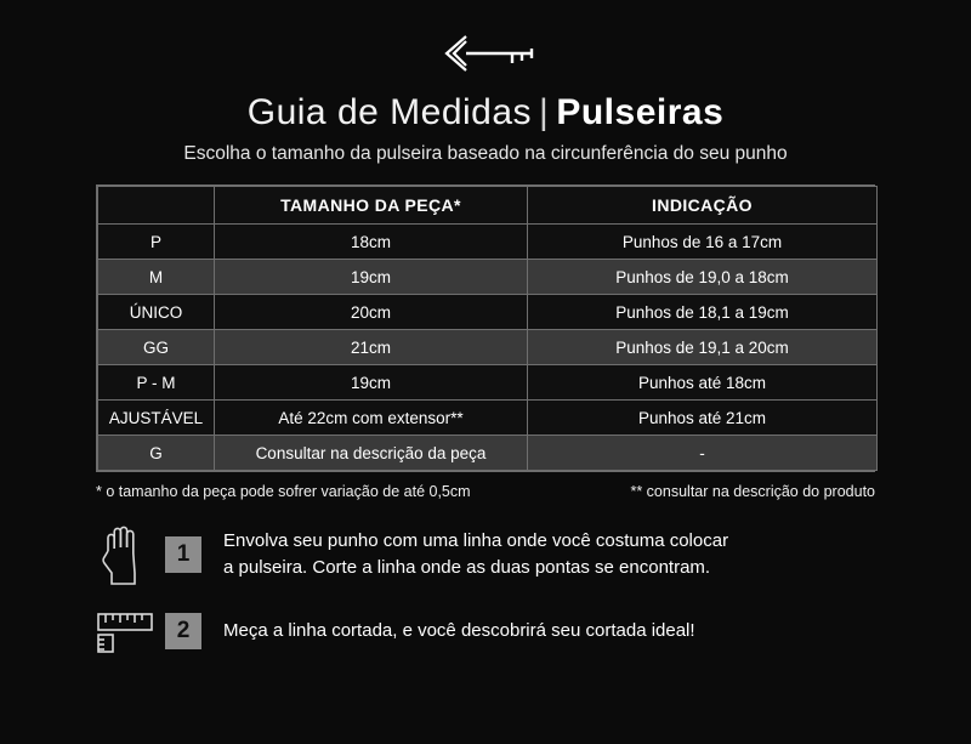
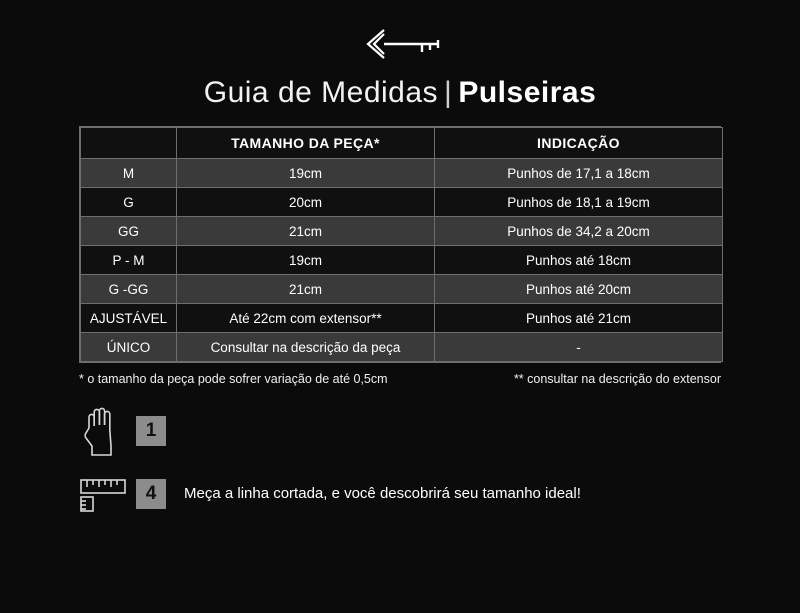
  Guia de Medidas | Pulseiras
- Escolha o tamanho da pulseira baseado na circunferência do seu punho
  	TAMANHO DA PEÇA*	INDICAÇÃO
- P	18cm	Punhos de 16 a 17cm
- M	19cm	Punhos de 19,0 a 18cm
+ M	19cm	Punhos de 17,1 a 18cm
- ÚNICO	20cm	Punhos de 18,1 a 19cm
+ G	20cm	Punhos de 18,1 a 19cm
- GG	21cm	Punhos de 19,1 a 20cm
+ GG	21cm	Punhos de 34,2 a 20cm
  P - M	19cm	Punhos até 18cm
+ G -GG	21cm	Punhos até 20cm
  AJUSTÁVEL	Até 22cm com extensor**	Punhos até 21cm
- G	Consultar na descrição da peça	-
+ ÚNICO	Consultar na descrição da peça	-
  * o tamanho da peça pode sofrer variação de até 0,5cm
- ** consultar na descrição do produto
+ ** consultar na descrição do extensor
  1
- Envolva seu punho com uma linha onde você costuma colocar
- a pulseira. Corte a linha onde as duas pontas se encontram.
- 2
+ 4
- Meça a linha cortada, e você descobrirá seu cortada ideal!
+ Meça a linha cortada, e você descobrirá seu tamanho ideal!
